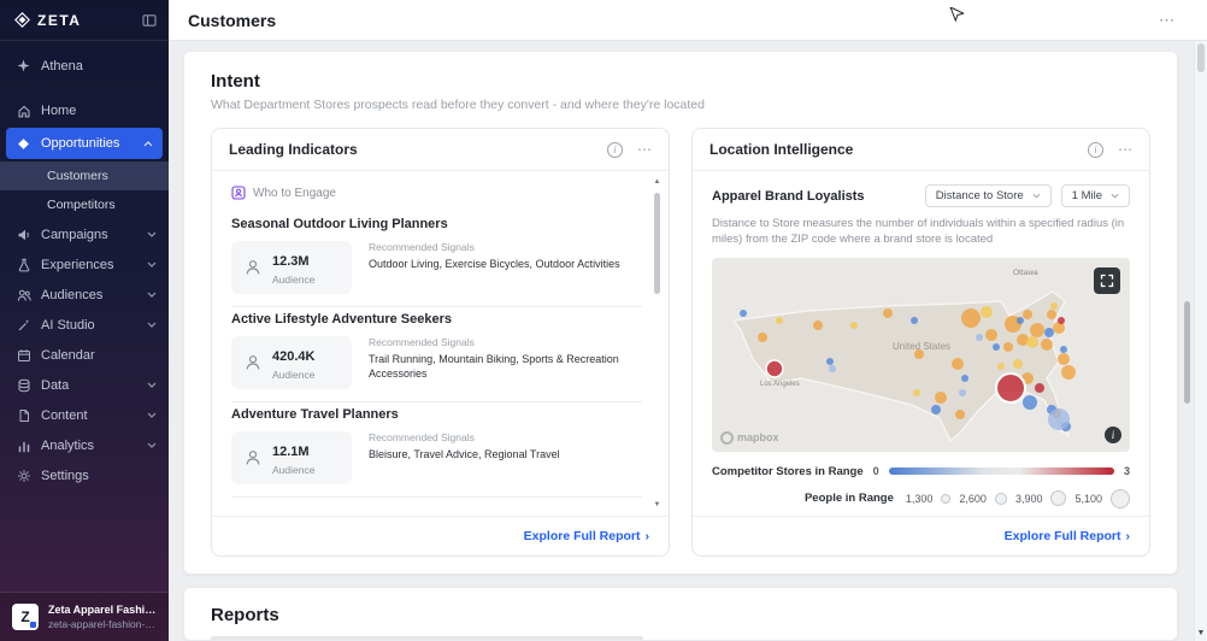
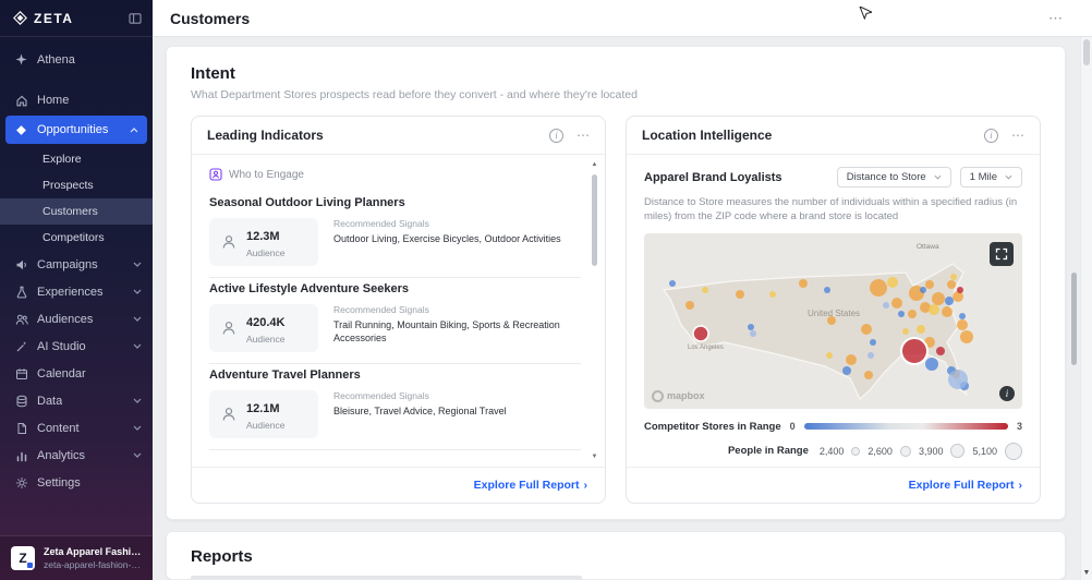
  ZETA
  Athena
  Home
  Opportunities
+ Explore
+ Prospects
  Customers
  Competitors
  Campaigns
  Experiences
  Audiences
  AI Studio
  Calendar
  Data
  Content
  Analytics
  Settings
  Z
  Zeta Apparel Fashion
  zeta-apparel-fashion-ret
  Customers
  ⋯
  Intent
  What Department Stores prospects read before they convert - and where they're located
  Leading Indicators
  i
  ⋯
  Who to Engage
  Seasonal Outdoor Living Planners
  12.3M
  Audience
  Recommended Signals
  Outdoor Living, Exercise Bicycles, Outdoor Activities
  Active Lifestyle Adventure Seekers
  420.4K
  Audience
  Recommended Signals
  Trail Running, Mountain Biking, Sports & Recreation Accessories
  Adventure Travel Planners
  12.1M
  Audience
  Recommended Signals
  Bleisure, Travel Advice, Regional Travel
  Explore Full Report
  ›
  Location Intelligence
  i
  ⋯
  Apparel Brand Loyalists
  Distance to Store
  1 Mile
  Distance to Store measures the number of individuals within a specified radius (in miles) from the ZIP code where a brand store is located
  United States
  mapbox
  i
  Competitor Stores in Range
  0
  3
  People in Range
- 1,300
+ 2,400
  2,600
  3,900
  5,100
  Explore Full Report
  ›
  Reports
